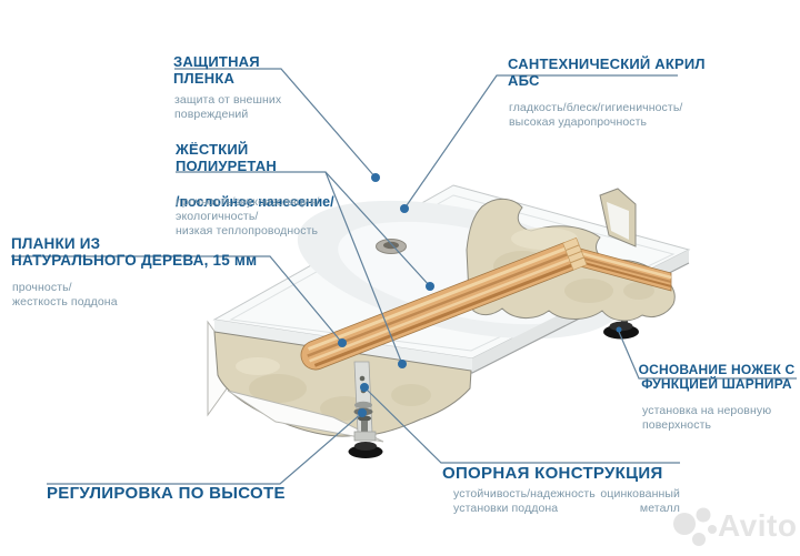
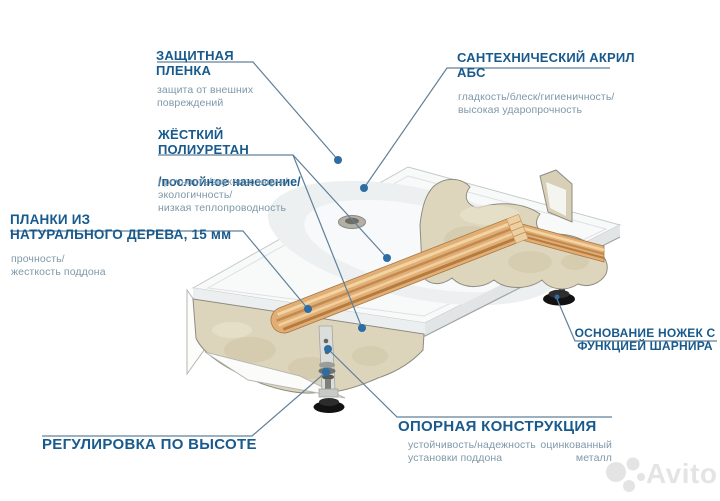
  ЗАЩИТНАЯ
  ПЛЕНКА
  защита от внешних
  повреждений
  САНТЕХНИЧЕСКИЙ АКРИЛ
  АБС
  гладкость/блеск/гигиеничность/
  высокая ударопрочность
  ЖЁСТКИЙ
  ПОЛИУРЕТАН
  /послойное нанесение/
  прочность/звукоизоляция/
  экологичность/
  низкая теплопроводность
  ПЛАНКИ ИЗ
  НАТУРАЛЬНОГО ДЕРЕВА, 15 мм
  прочность/
  жесткость поддона
  ОСНОВАНИЕ НОЖЕК С
  ФУНКЦИЕЙ ШАРНИРА
- установка на неровную
- поверхность
  РЕГУЛИРОВКА ПО ВЫСОТЕ
  ОПОРНАЯ КОНСТРУКЦИЯ
  устойчивость/надежность
  установки поддона
  оцинкованный
  металл
  Avito
